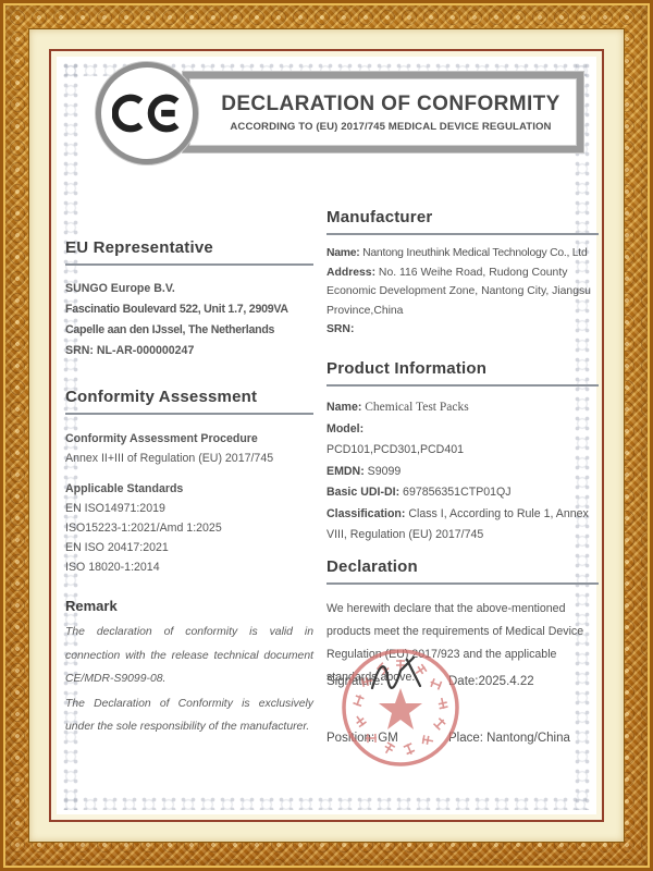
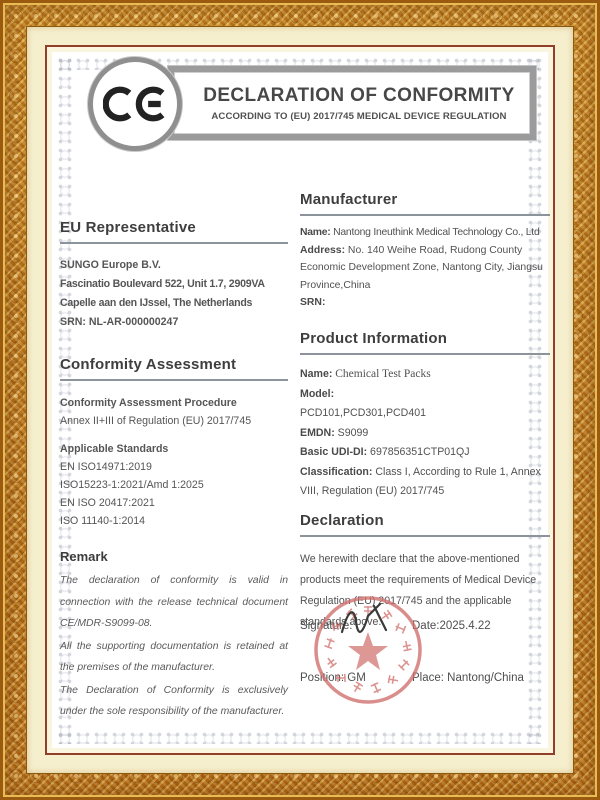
  DECLARATION OF CONFORMITY
  ACCORDING TO (EU) 2017/745 MEDICAL DEVICE REGULATION
  Manufacturer
  Name: Nantong Ineuthink Medical Technology Co., Ltd
- Address: No. 116 Weihe Road, Rudong County Economic Development Zone, Nantong City, Jiangsu Province,China
+ Address: No. 140 Weihe Road, Rudong County Economic Development Zone, Nantong City, Jiangsu Province,China
  SRN:
  EU Representative
  SUNGO Europe B.V.
  Fascinatio Boulevard 522, Unit 1.7, 2909VA
  Capelle aan den IJssel, The Netherlands
  SRN: NL-AR-000000247
  Product Information
  Name: Chemical Test Packs
  Model:
  PCD101,PCD301,PCD401
  EMDN: S9099
  Basic UDI-DI: 697856351CTP01QJ
  Classification: Class I, According to Rule 1, Annex VIII, Regulation (EU) 2017/745
  Conformity Assessment
  Conformity Assessment Procedure
  Annex II+III of Regulation (EU) 2017/745
  Applicable Standards
  EN ISO14971:2019
  ISO15223-1:2021/Amd 1:2025
  EN ISO 20417:2021
- ISO 18020-1:2014
+ ISO 11140-1:2014
  Declaration
- We herewith declare that the above-mentioned products meet the requirements of Medical Device Regulation (EU) 2017/923 and the applicable standards above.
+ We herewith declare that the above-mentioned products meet the requirements of Medical Device Regulation (EU) 2017/745 and the applicable standards above.
  Remark
  The declaration of conformity is valid in connection with the release technical document CE/MDR-S9099-08.
+ All the supporting documentation is retained at the premises of the manufacturer.
  The Declaration of Conformity is exclusively under the sole responsibility of the manufacturer.
  Signature:
  Date:2025.4.22
  Position: GM
  Place: Nantong/China
